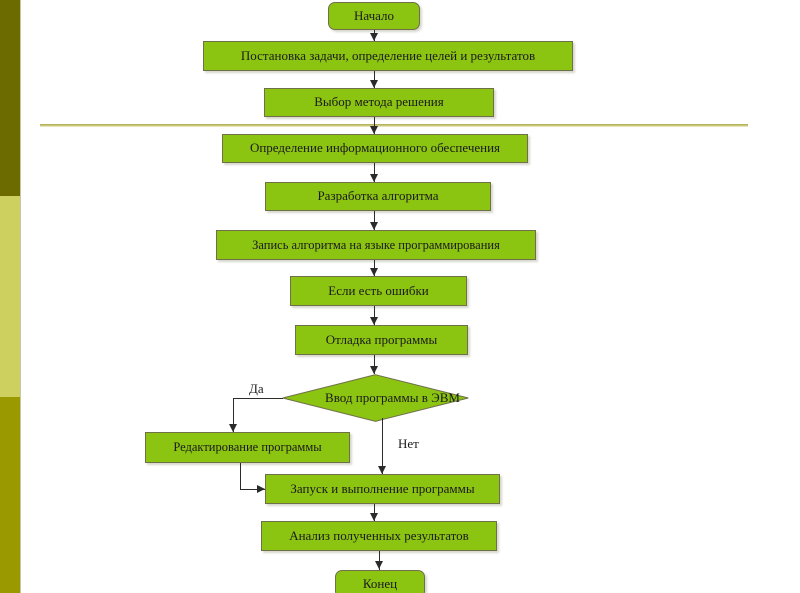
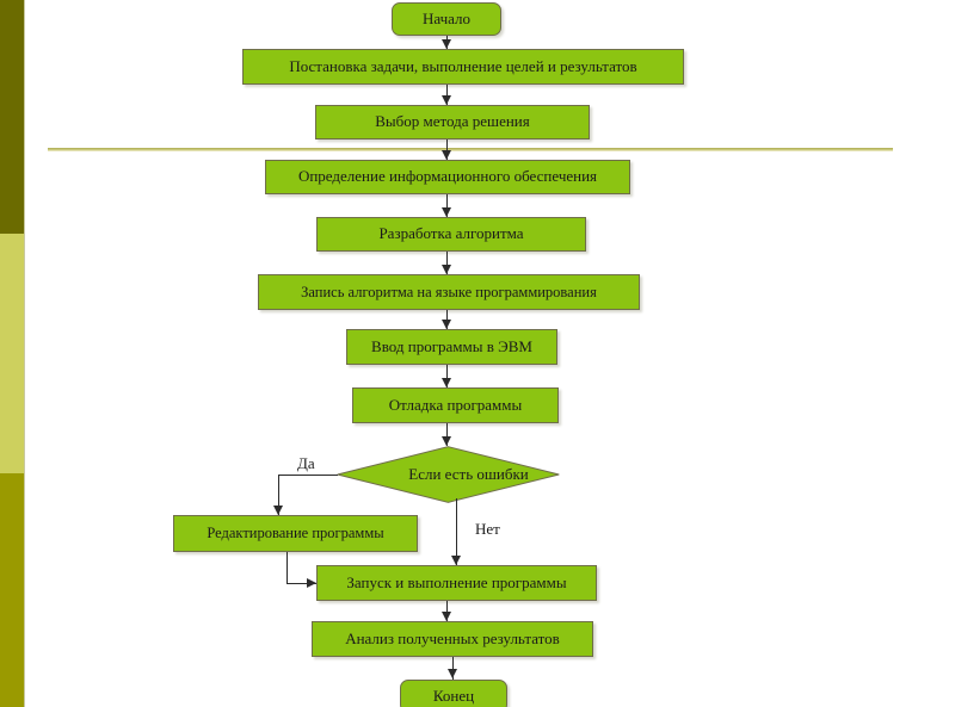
  Начало
- Постановка задачи, определение целей и результатов
+ Постановка задачи, выполнение целей и результатов
  Выбор метода решения
  Определение информационного обеспечения
  Разработка алгоритма
  Запись алгоритма на языке программирования
- Если есть ошибки
+ Ввод программы в ЭВМ
  Отладка программы
- Ввод программы в ЭВМ
+ Если есть ошибки
  Редактирование программы
  Запуск и выполнение программы
  Анализ полученных результатов
  Конец
  Да
  Нет
